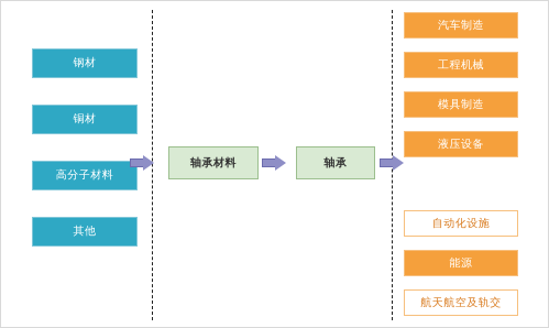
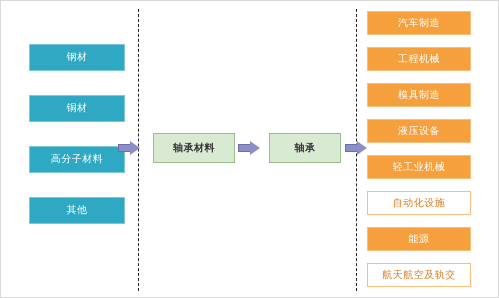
  钢材
  铜材
  高分子材料
  其他
  轴承材料
  轴承
  汽车制造
  工程机械
  模具制造
  液压设备
+ 轻工业机械
  自动化设施
  能源
  航天航空及轨交
